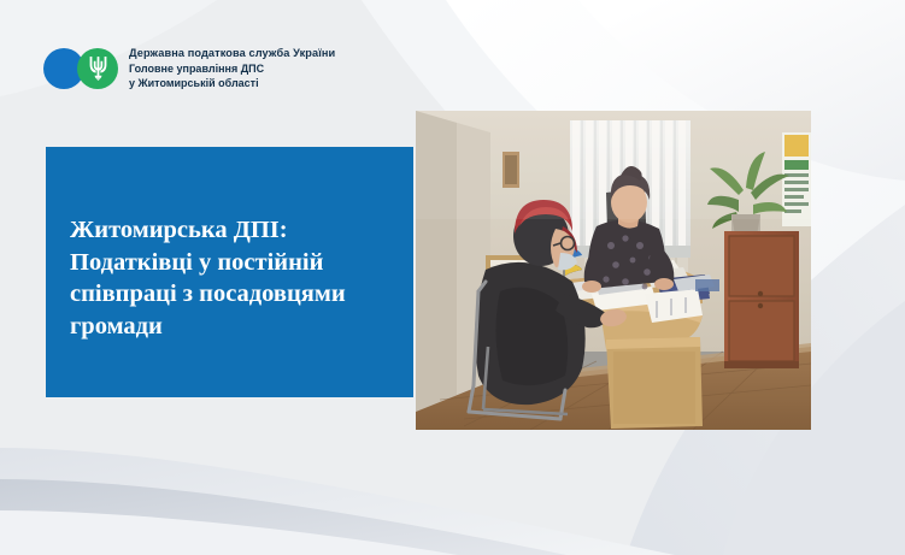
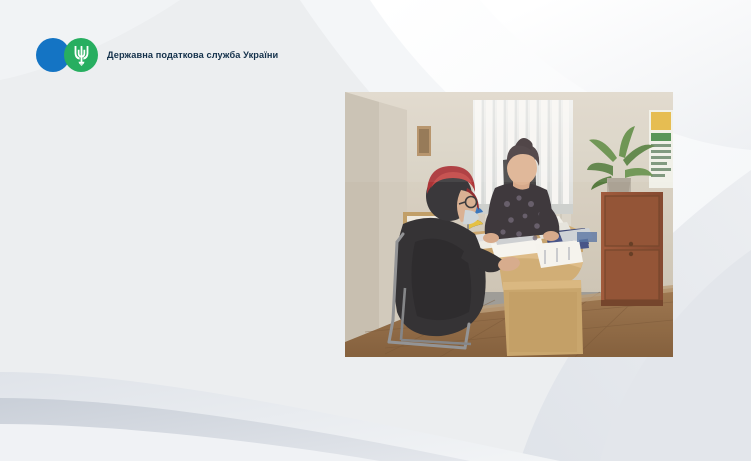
  Державна податкова служба України
- Головне управління ДПС
- у Житомирській області
- Житомирська ДПІ:
- Податківці у постійній
- співпраці з посадовцями
- громади
